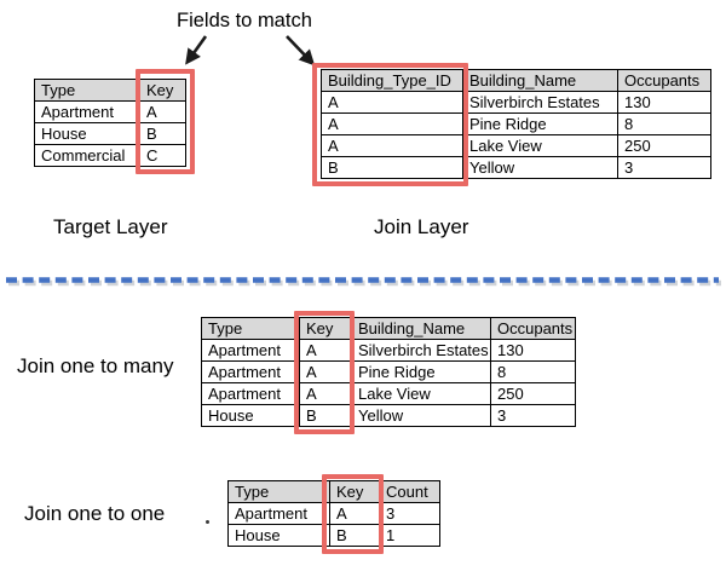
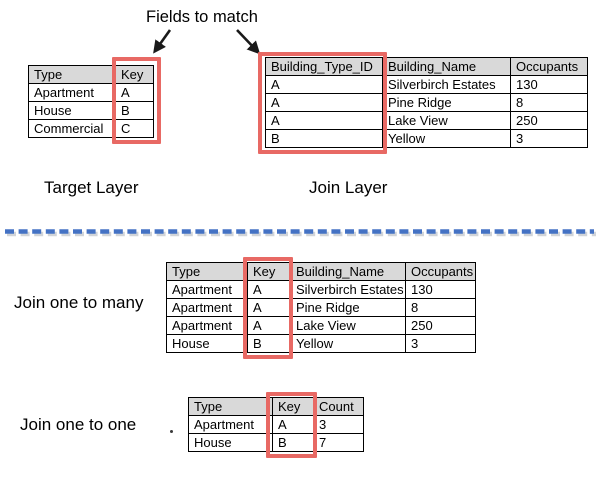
  Fields to match
  Type	Key
  Apartment	A
  House	B
  Commercial	C
  Building_Type_ID	Building_Name	Occupants
  A	Silverbirch Estates	130
  A	Pine Ridge	8
  A	Lake View	250
  B	Yellow	3
  Target Layer
  Join Layer
  Join one to many
  Type	Key	Building_Name	Occupants
  Apartment	A	Silverbirch Estates	130
  Apartment	A	Pine Ridge	8
  Apartment	A	Lake View	250
  House	B	Yellow	3
  Join one to one
  Type	Key	Count
  Apartment	A	3
- House	B	1
+ House	B	7
